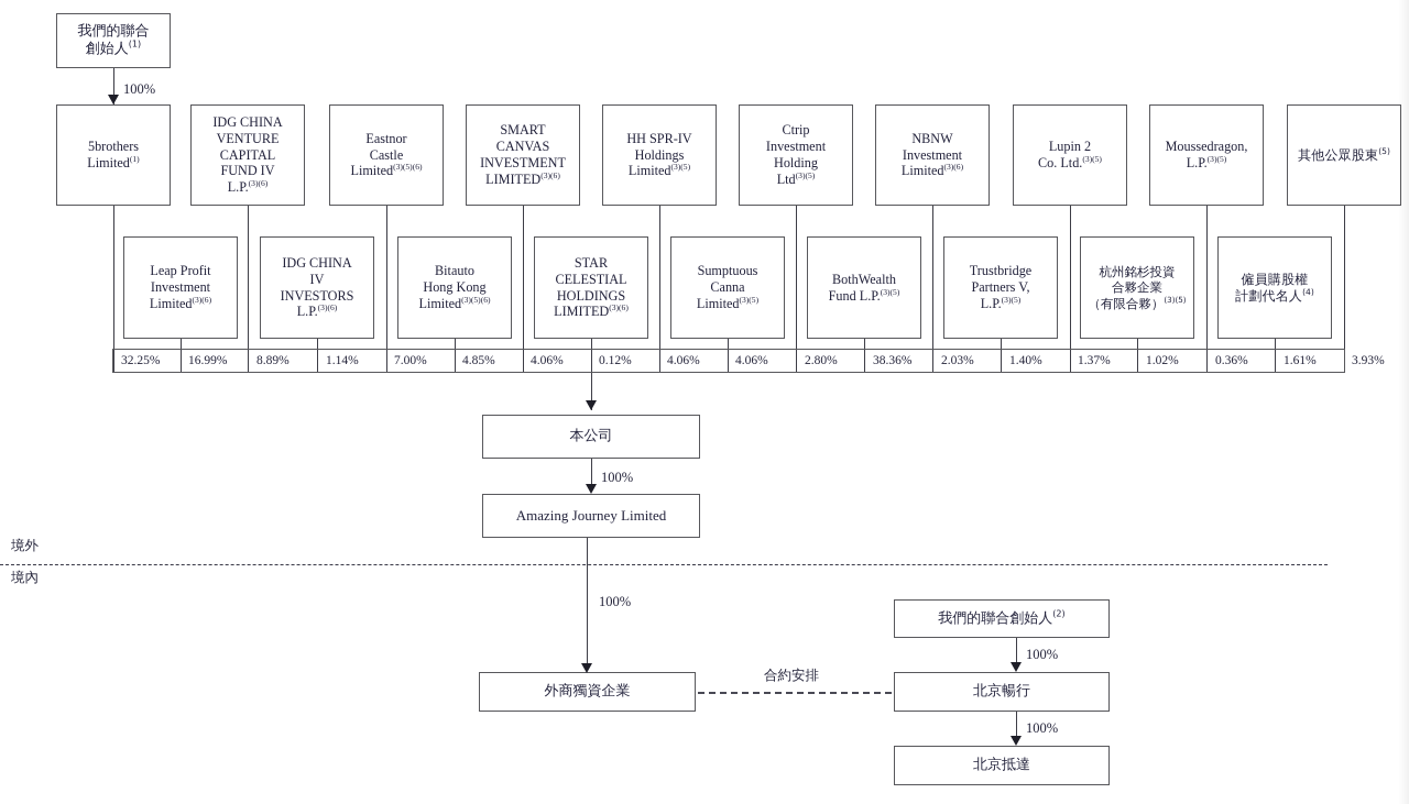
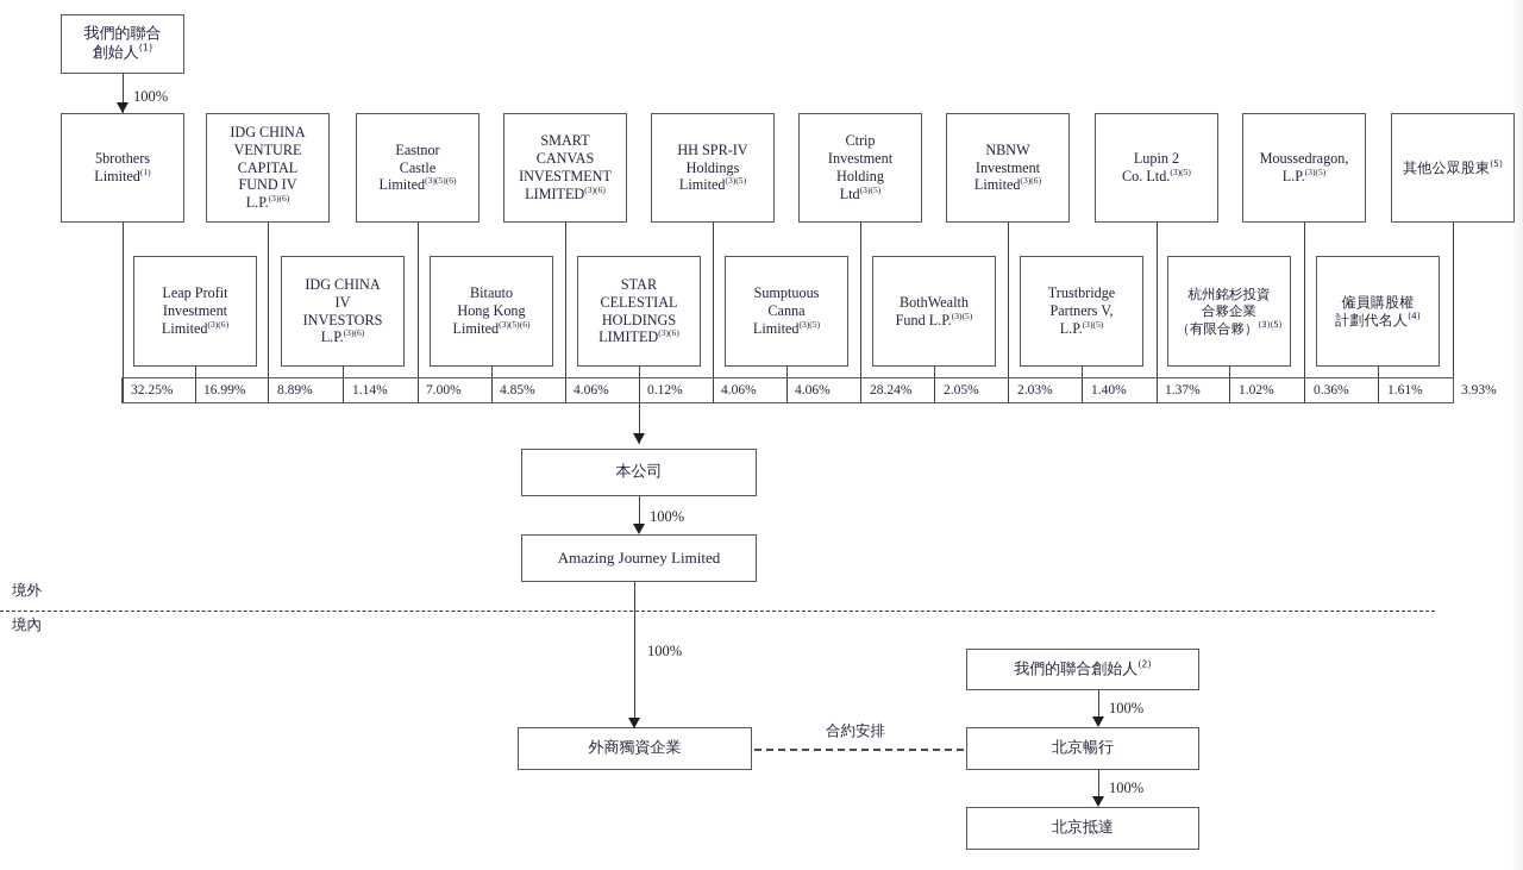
  我們的聯合
  創始人(1)
  100%
  5brothers
  Limited(1)
  IDG CHINA
  VENTURE
  CAPITAL
  FUND IV
  L.P.(3)(6)
  Eastnor
  Castle
  Limited(3)(5)(6)
  SMART
  CANVAS
  INVESTMENT
  LIMITED(3)(6)
  HH SPR-IV
  Holdings
  Limited(3)(5)
  Ctrip
  Investment
  Holding
  Ltd(3)(5)
  NBNW
  Investment
  Limited(3)(6)
  Lupin 2
  Co. Ltd.(3)(5)
  Moussedragon,
  L.P.(3)(5)
  其他公眾股東(5)
  Leap Profit
  Investment
  Limited(3)(6)
  IDG CHINA
  IV
  INVESTORS
  L.P.(3)(6)
  Bitauto
  Hong Kong
  Limited(3)(5)(6)
  STAR
  CELESTIAL
  HOLDINGS
  LIMITED(3)(6)
  Sumptuous
  Canna
  Limited(3)(5)
  BothWealth
  Fund L.P.(3)(5)
  Trustbridge
  Partners V,
  L.P.(3)(5)
  杭州銘杉投資
  合夥企業
  （有限合夥）(3)(5)
  僱員購股權
  計劃代名人(4)
  32.25%
  16.99%
  8.89%
  1.14%
  7.00%
  4.85%
  4.06%
  0.12%
  4.06%
  4.06%
- 2.80%
+ 28.24%
- 38.36%
+ 2.05%
  2.03%
  1.40%
  1.37%
  1.02%
  0.36%
  1.61%
  3.93%
  本公司
  100%
  Amazing Journey Limited
  境外
  境內
  100%
  外商獨資企業
  合約安排
  我們的聯合創始人(2)
  100%
  北京暢行
  100%
  北京抵達
